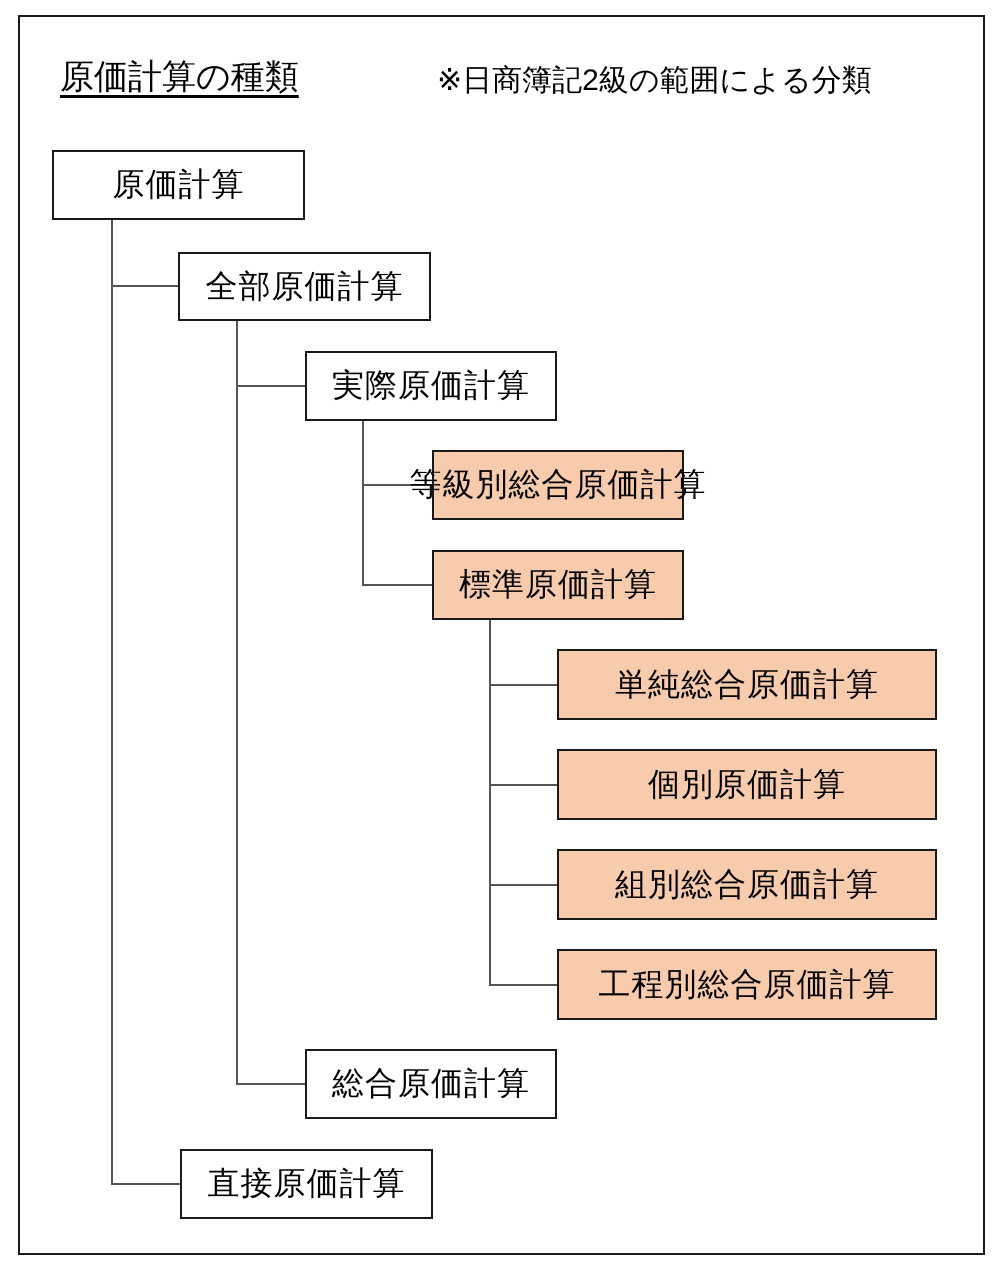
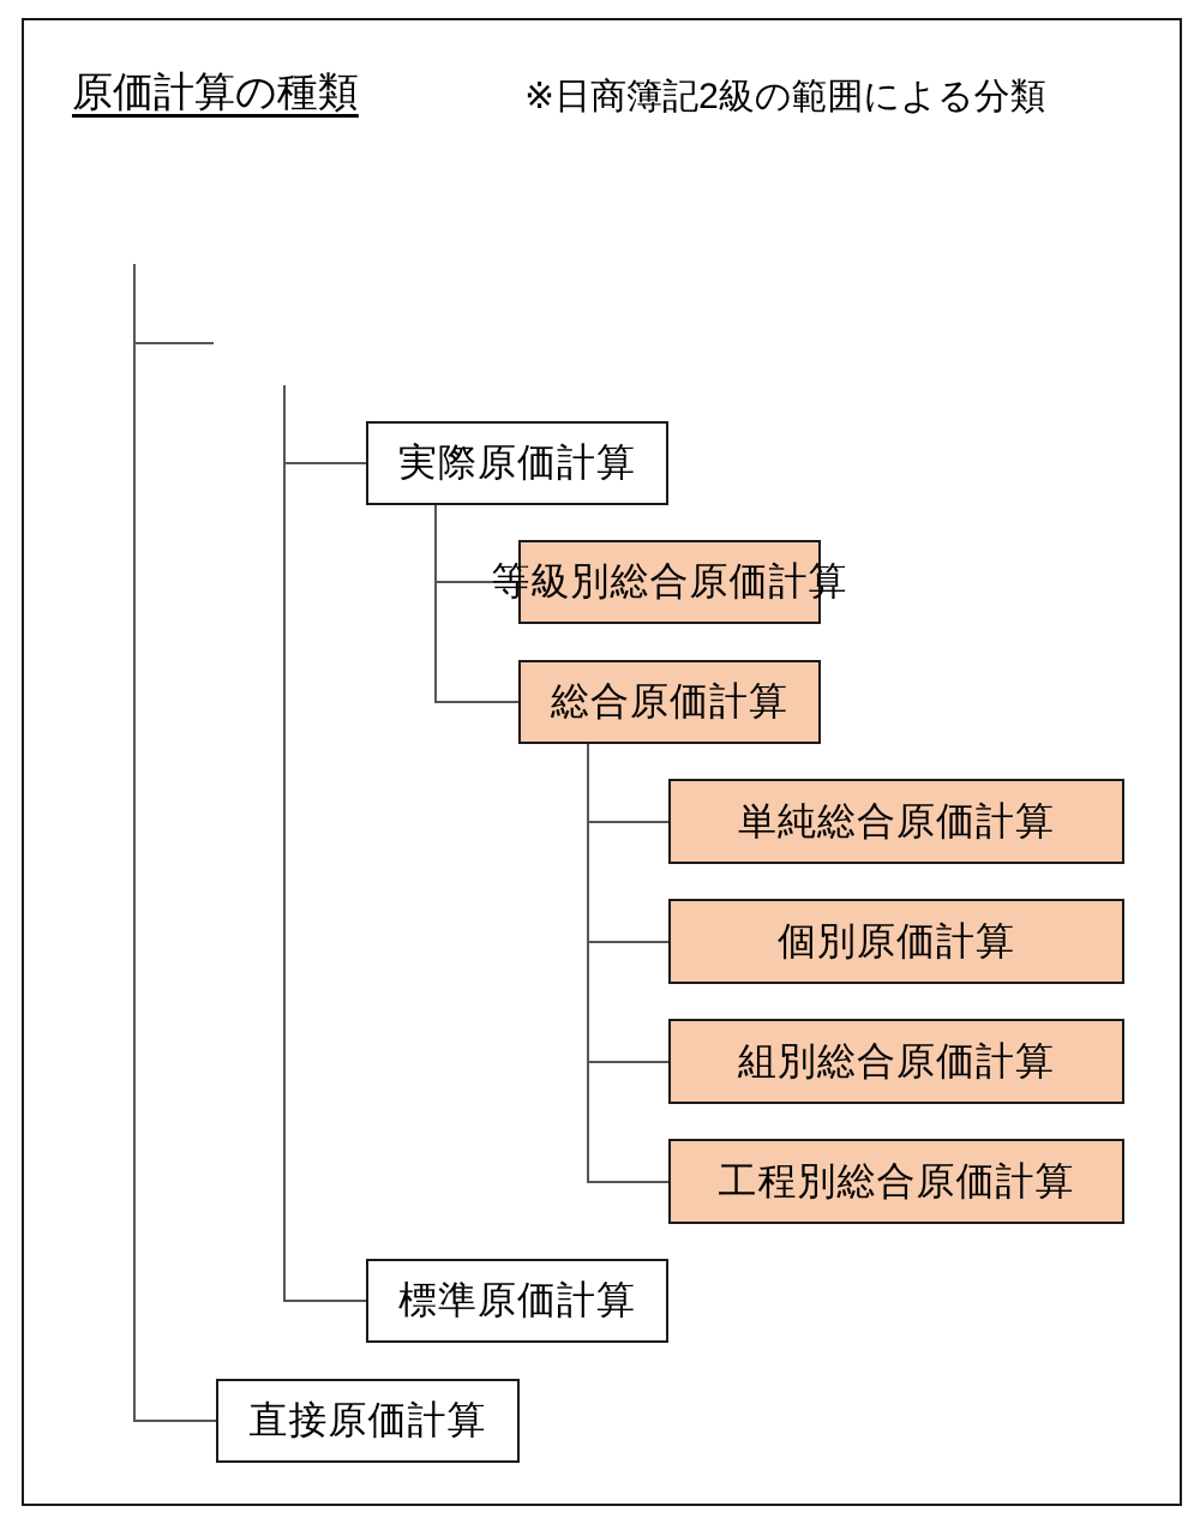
  原価計算の種類
  ※日商簿記2級の範囲による分類
- 原価計算
- 全部原価計算
  実際原価計算
  等級別総合原価計算
- 標準原価計算
+ 総合原価計算
  単純総合原価計算
  個別原価計算
  組別総合原価計算
  工程別総合原価計算
- 総合原価計算
+ 標準原価計算
  直接原価計算
